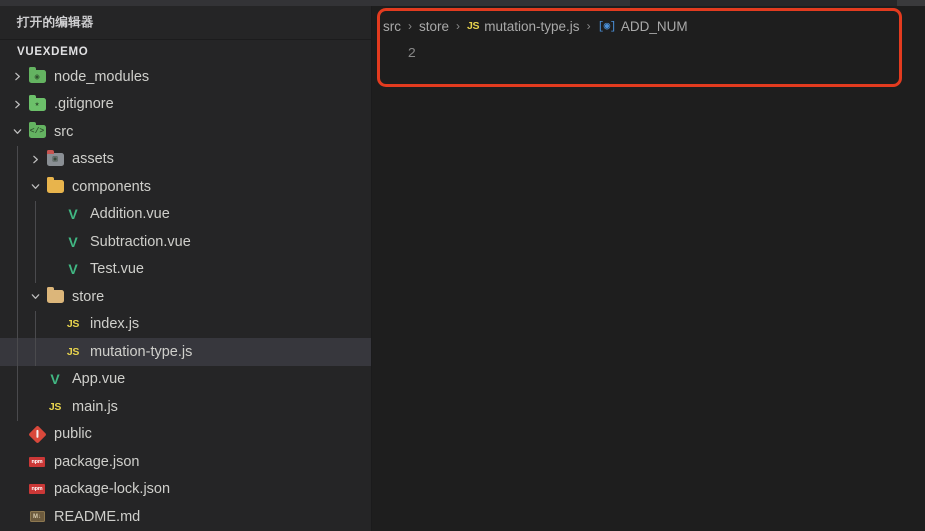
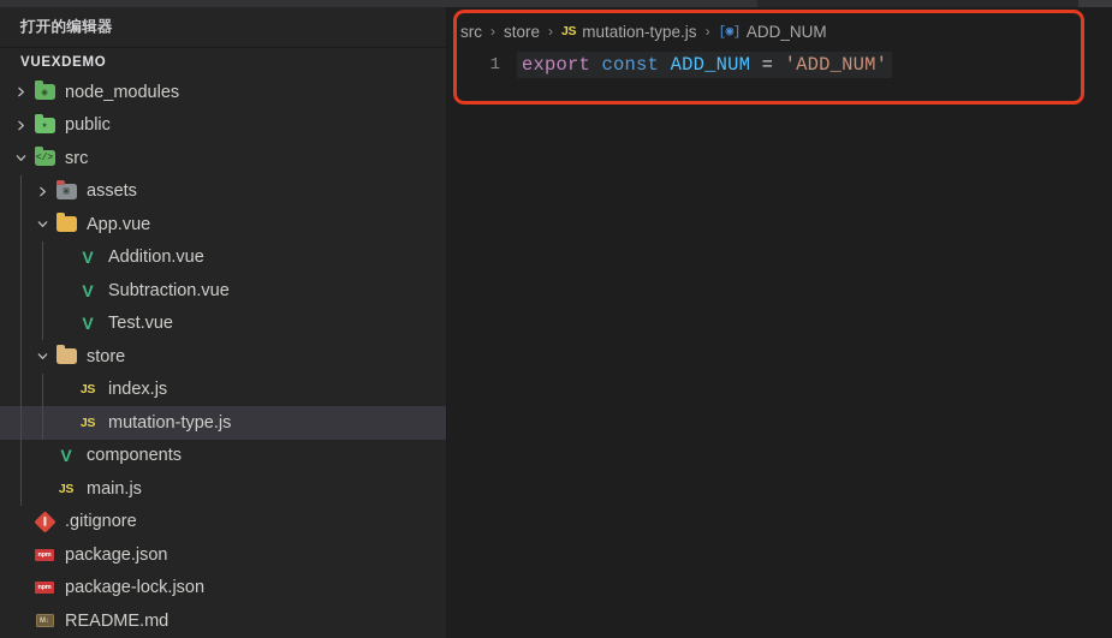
  打开的编辑器
  VUEXDEMO
  ◉
  node_modules
  ★
- .gitignore
+ public
  </>
  src
  ▣
  assets
- components
+ App.vue
  V
  Addition.vue
  V
  Subtraction.vue
  V
  Test.vue
  store
  JS
  index.js
  JS
  mutation-type.js
  V
- App.vue
+ components
  JS
  main.js
- public
+ .gitignore
  package.json
  package-lock.json
  README.md
  src
  ›
  store
  ›
  JS
  mutation-type.js
  ›
  [◉]
  ADD_NUM
- 2
+ 1
+ export const ADD_NUM = 'ADD_NUM'
